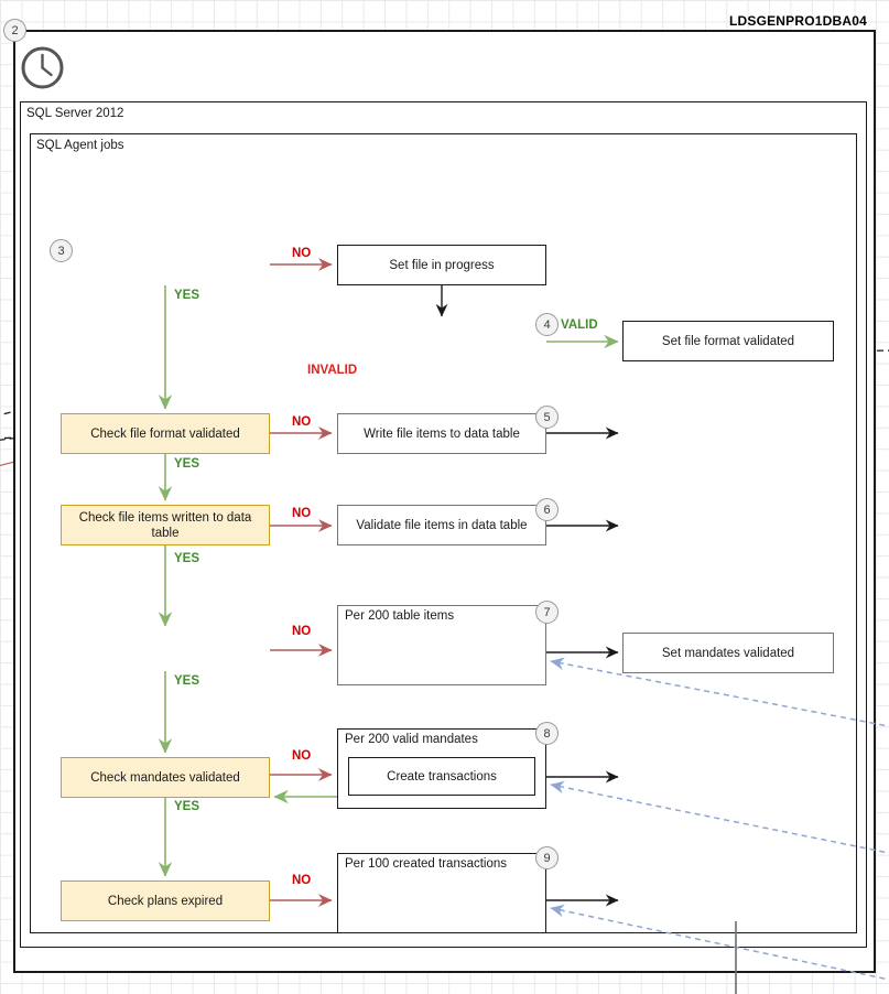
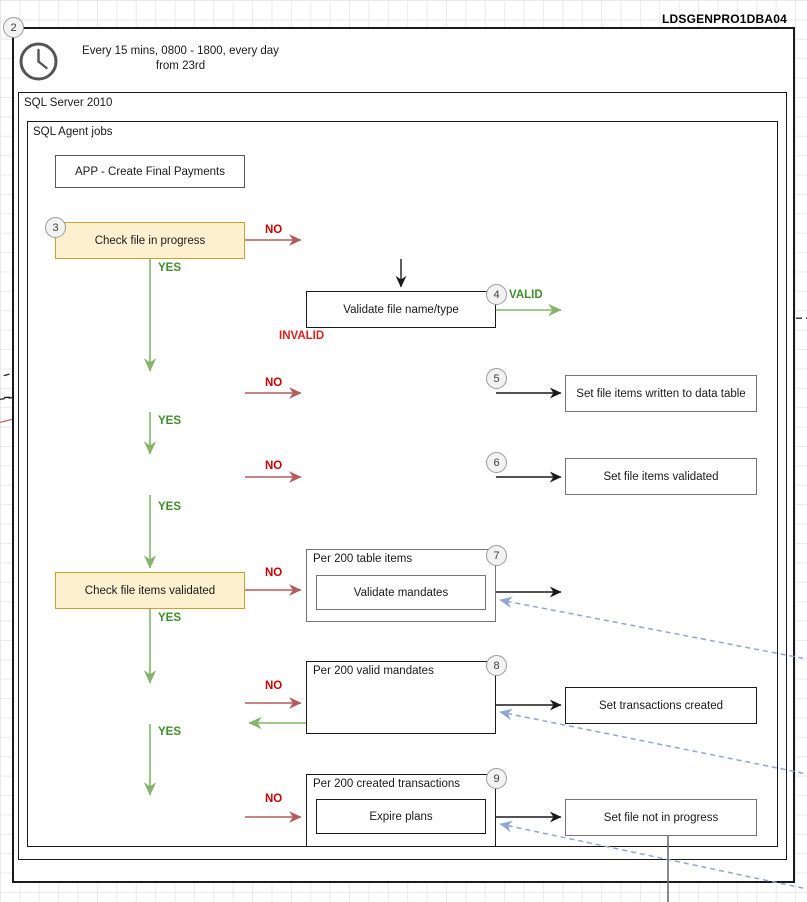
- SQL Server 2012
+ SQL Server 2010
  SQL Agent jobs
  2
  LDSGENPRO1DBA04
+ Every 15 mins, 0800 - 1800, every day
+ from 23rd
+ APP - Create Final Payments
+ Check file in progress
  3
- Set file in progress
  NO
  YES
+ Validate file name/type
  4
- Set file format validated
  VALID
  INVALID
- Check file format validated
- Write file items to data table
  5
+ Set file items written to data table
  NO
  YES
- Check file items written to data table
- Validate file items in data table
  6
+ Set file items validated
  NO
  YES
+ Check file items validated
  Per 200 table items
+ Validate mandates
  7
- Set mandates validated
  NO
  YES
- Check mandates validated
  Per 200 valid mandates
- Create transactions
  8
+ Set transactions created
  NO
  YES
- Check plans expired
- Per 100 created transactions
+ Per 200 created transactions
+ Expire plans
  9
+ Set file not in progress
  NO
